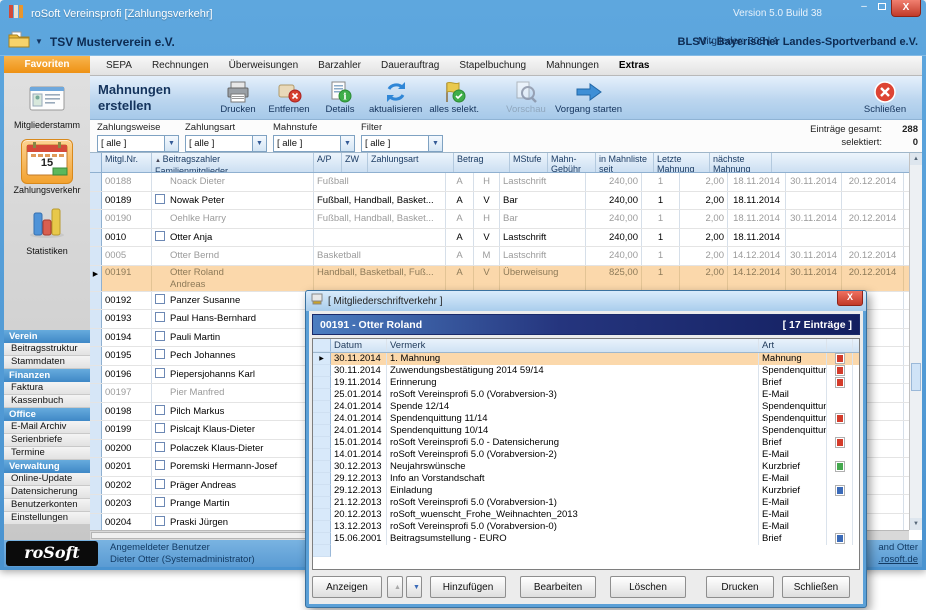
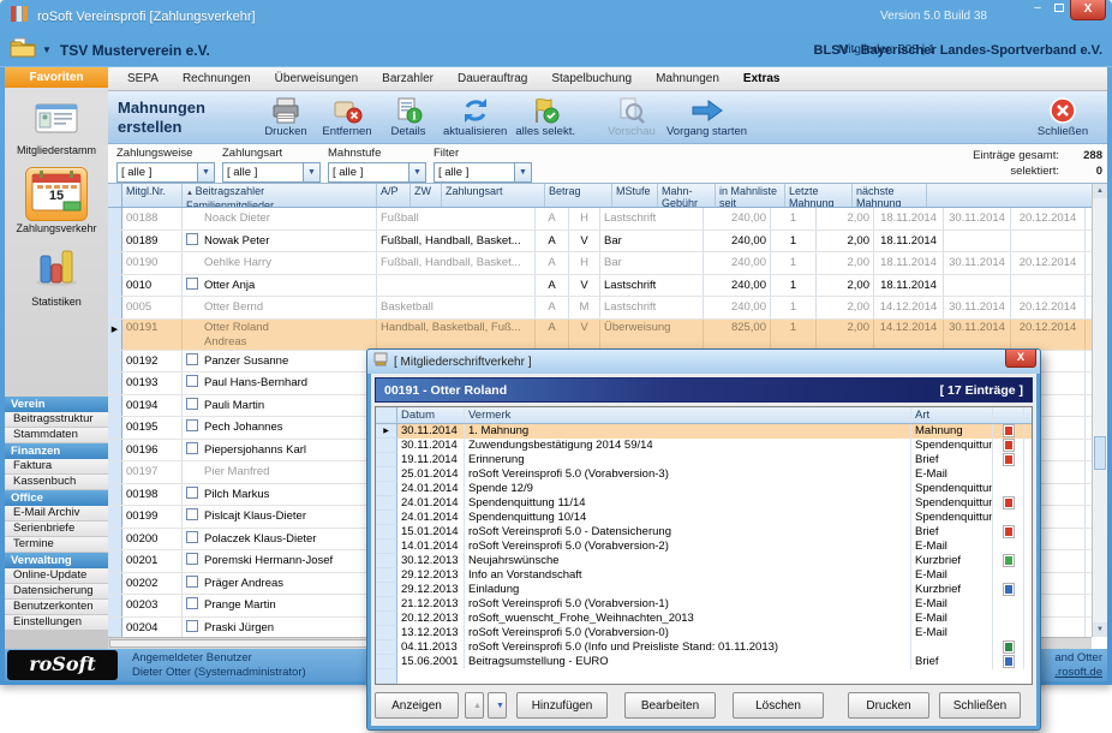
  roSoft Vereinsprofi [Zahlungsverkehr]
  Version 5.0 Build 38
  –
  X
  ▼
  TSV Musterverein e.V.
  Mitglieder: 308 | 1
  BLSV - Bayerischer Landes-Sportverband e.V.
  Favoriten
  Mitgliederstamm
  15
  Zahlungsverkehr
  Statistiken
  Verein
  Beitragsstruktur
  Stammdaten
  Finanzen
  Faktura
  Kassenbuch
  Office
  E-Mail Archiv
  Serienbriefe
  Termine
  Verwaltung
  Online-Update
  Datensicherung
  Benutzerkonten
  Einstellungen
  SEPA
  Rechnungen
  Überweisungen
  Barzahler
  Dauerauftrag
  Stapelbuchung
  Mahnungen
  Extras
  Mahnungen
  erstellen
  Drucken
  Entfernen
  i
  Details
  aktualisieren
  alles selekt.
  Vorschau
  Vorgang starten
  Schließen
  Einträge gesamt:
  288
  selektiert:
  0
  Zahlungsweise
  [ alle ]
  Zahlungsart
  [ alle ]
  Mahnstufe
  [ alle ]
  Filter
  [ alle ]
  Mitgl.Nr.
  Beitragszahler
  Familienmitglieder
  A/P
  ZW
  Zahlungsart
  Betrag
  MStufe
  Mahn-
  Gebühr
  in Mahnliste
  seit
  Letzte
  Mahnung
  nächste
  Mahnung
  00188
  Noack Dieter
  Fußball
  A
  H
  Lastschrift
  240,00
  1
  2,00
  18.11.2014
  30.11.2014
  20.12.2014
  00189
  Nowak Peter
  Fußball, Handball, Basket...
  A
  V
  Bar
  240,00
  1
  2,00
  18.11.2014
  00190
  Oehlke Harry
  Fußball, Handball, Basket...
  A
  H
  Bar
  240,00
  1
  2,00
  18.11.2014
  30.11.2014
  20.12.2014
  0010
  Otter Anja
  A
  V
  Lastschrift
  240,00
  1
  2,00
  18.11.2014
  0005
  Otter Bernd
  Basketball
  A
  M
  Lastschrift
  240,00
  1
  2,00
  14.12.2014
  30.11.2014
  20.12.2014
  00191
  Otter Roland
  Andreas
  Handball, Basketball, Fuß...
  A
  V
  Überweisung
  825,00
  1
  2,00
  14.12.2014
  30.11.2014
  20.12.2014
  00192
  Panzer Susanne
  00193
  Paul Hans-Bernhard
  00194
  Pauli Martin
  00195
  Pech Johannes
  00196
  Piepersjohanns Karl
  00197
  Pier Manfred
  00198
  Pilch Markus
  00199
  Pislcajt Klaus-Dieter
  00200
  Polaczek Klaus-Dieter
  00201
  Poremski Hermann-Josef
  00202
  Präger Andreas
  00203
  Prange Martin
  00204
  Praski Jürgen
  roSoft
  Angemeldeter Benutzer
  Dieter Otter (Systemadministrator)
  and Otter
  .rosoft.de
  [ Mitgliederschriftverkehr ]
  X
  00191 - Otter Roland
  [ 17 Einträge ]
  Datum
  Vermerk
  Art
  30.11.2014
  1. Mahnung
  Mahnung
  30.11.2014
  Zuwendungsbestätigung 2014 59/14
  Spendenquittun
  19.11.2014
  Erinnerung
  Brief
  25.01.2014
  roSoft Vereinsprofi 5.0 (Vorabversion-3)
  E-Mail
  24.01.2014
- Spende 12/14
+ Spende 12/9
  Spendenquittun
  24.01.2014
  Spendenquittung 11/14
  Spendenquittun
  24.01.2014
  Spendenquittung 10/14
  Spendenquittun
  15.01.2014
  roSoft Vereinsprofi 5.0 - Datensicherung
  Brief
  14.01.2014
  roSoft Vereinsprofi 5.0 (Vorabversion-2)
  E-Mail
  30.12.2013
  Neujahrswünsche
  Kurzbrief
  29.12.2013
  Info an Vorstandschaft
  E-Mail
  29.12.2013
  Einladung
  Kurzbrief
  21.12.2013
  roSoft Vereinsprofi 5.0 (Vorabversion-1)
  E-Mail
  20.12.2013
  roSoft_wuenscht_Frohe_Weihnachten_2013
  E-Mail
  13.12.2013
  roSoft Vereinsprofi 5.0 (Vorabversion-0)
  E-Mail
+ 04.11.2013
+ roSoft Vereinsprofi 5.0 (Info und Preisliste Stand: 01.11.2013)
  15.06.2001
  Beitragsumstellung - EURO
  Brief
  Anzeigen
  Hinzufügen
  Bearbeiten
  Löschen
  Drucken
  Schließen
